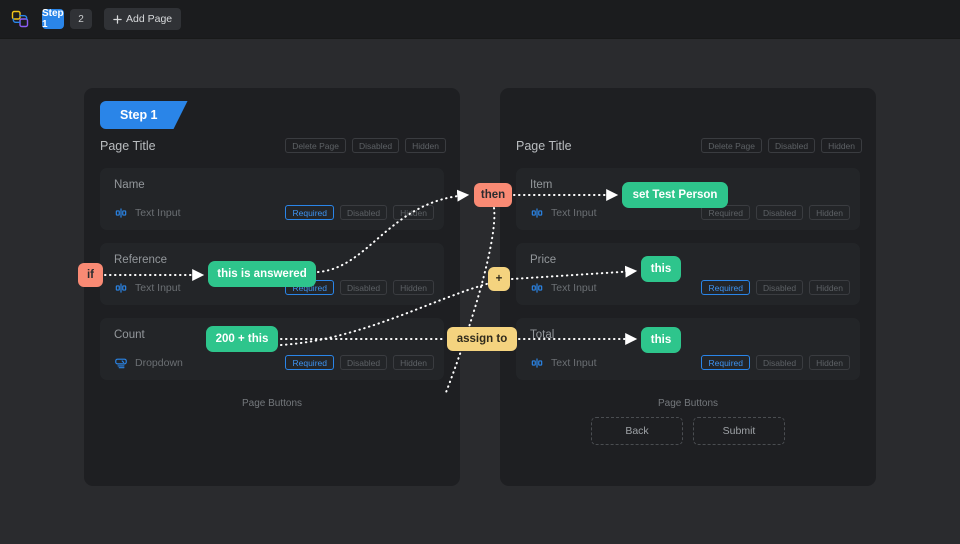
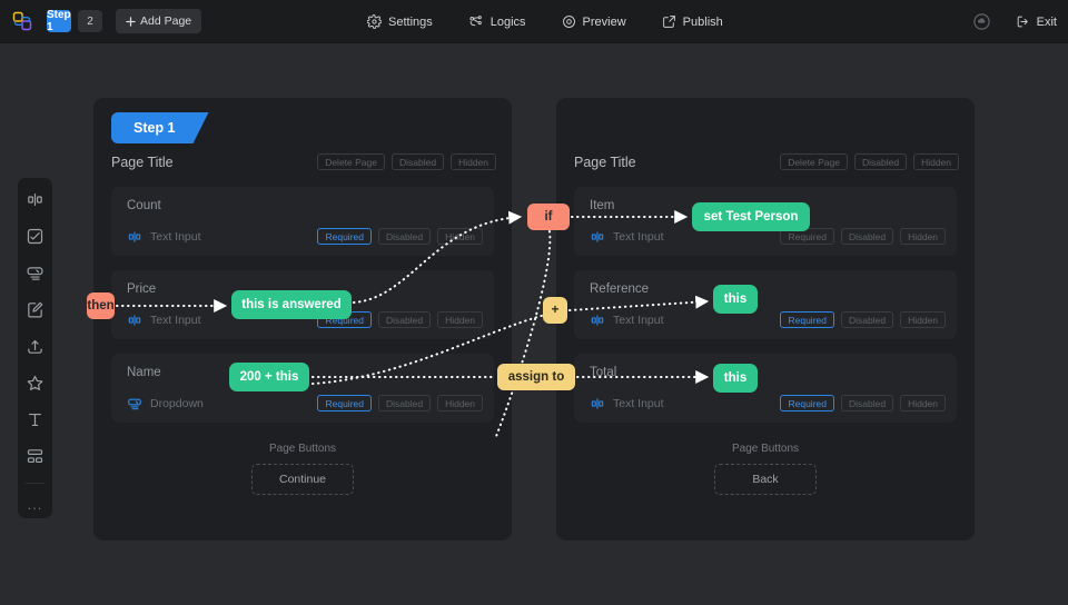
  Step 1
  2
  Add Page
+ Settings
+ Logics
+ Preview
+ Publish
+ Exit
+ ...
  Step 1
  Page Title
  Delete Page
  Disabled
  Hidden
- Name
+ Count
  Text Input
  Required
  Disabled
  Hidden
- Reference
+ Price
  Text Input
  Required
  Disabled
  Hidden
- Count
+ Name
  Dropdown
  Required
  Disabled
  Hidden
  Page Buttons
+ Continue
  Page Title
  Delete Page
  Disabled
  Hidden
  Item
  Text Input
  Required
  Disabled
  Hidden
- Price
+ Reference
  Text Input
  Required
  Disabled
  Hidden
  Total
  Text Input
  Required
  Disabled
  Hidden
  Page Buttons
  Back
- Submit
- if
+ then
  this is answered
- then
+ if
  set Test Person
  200 + this
  +
  this
  assign to
  this
